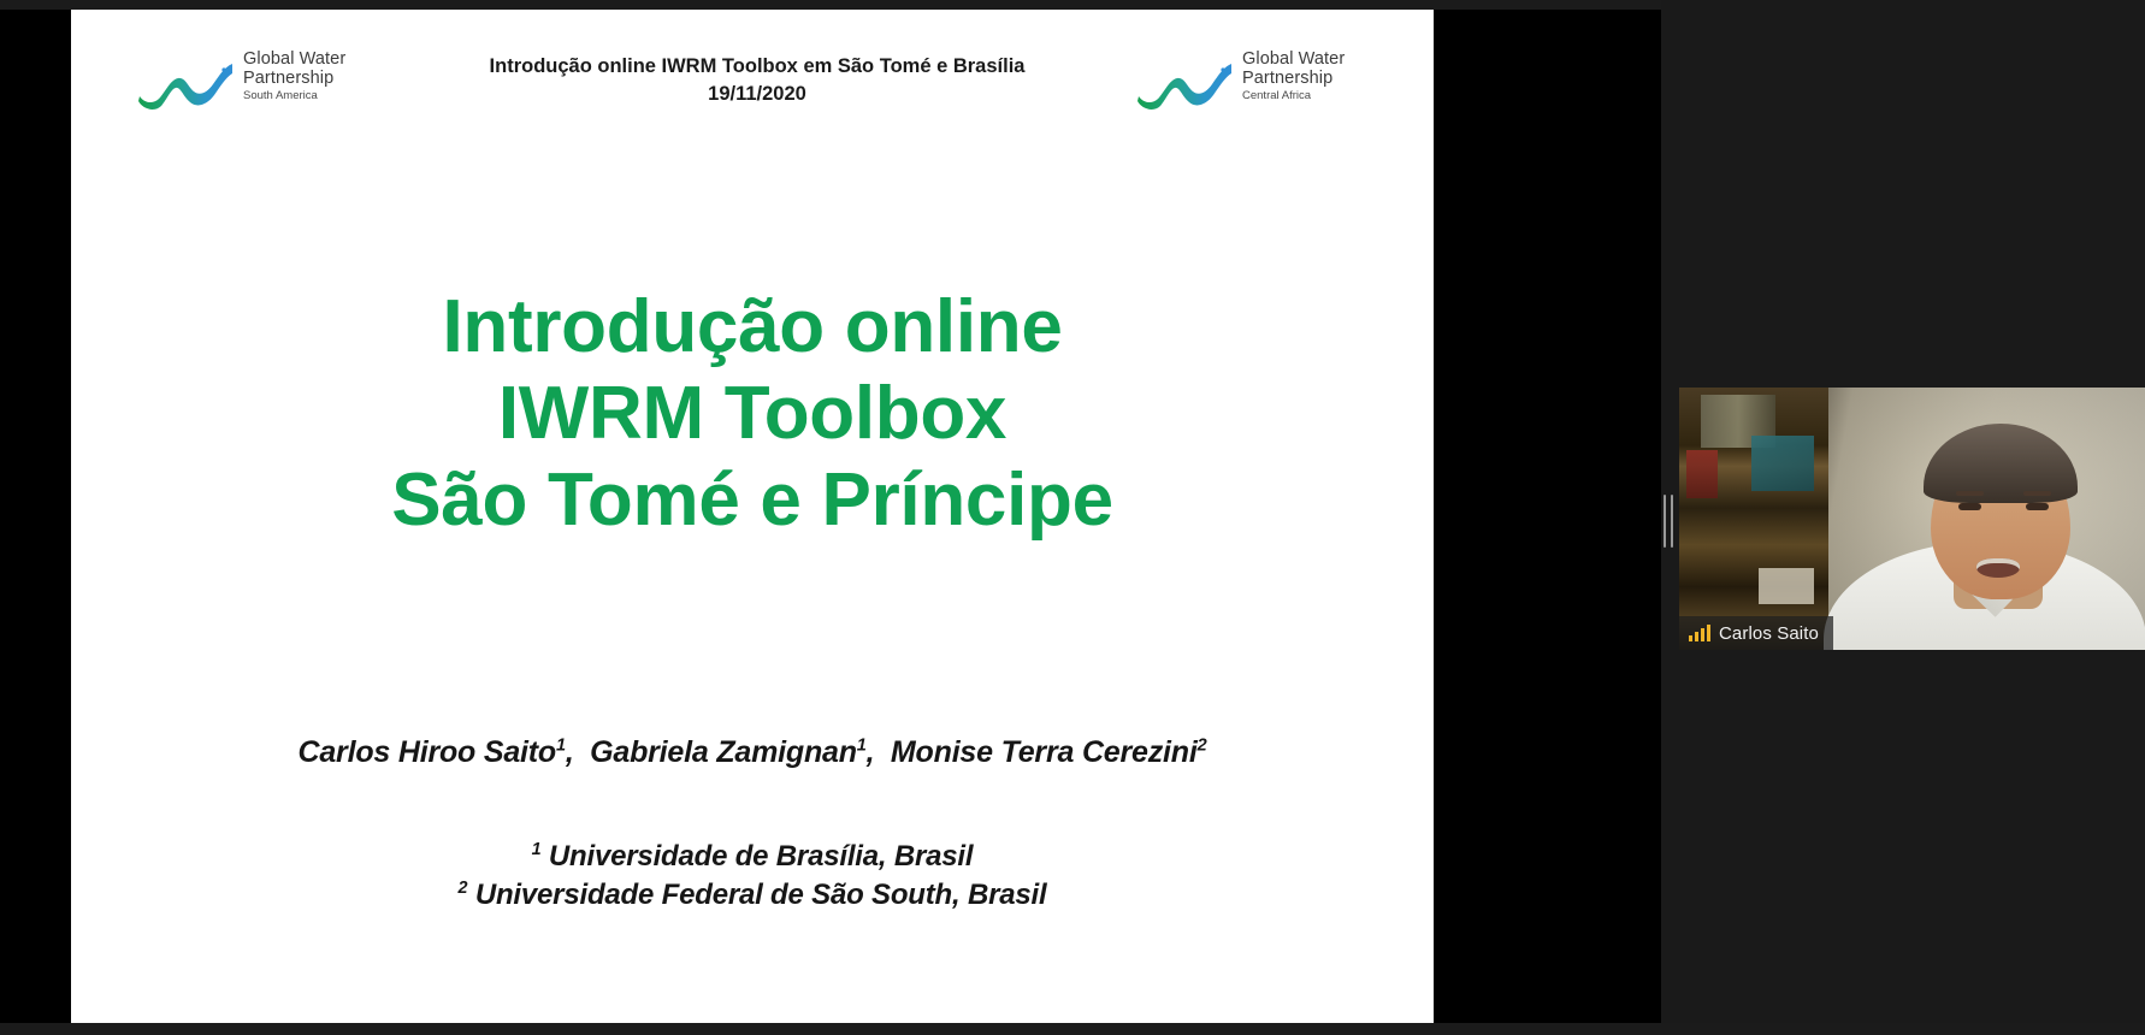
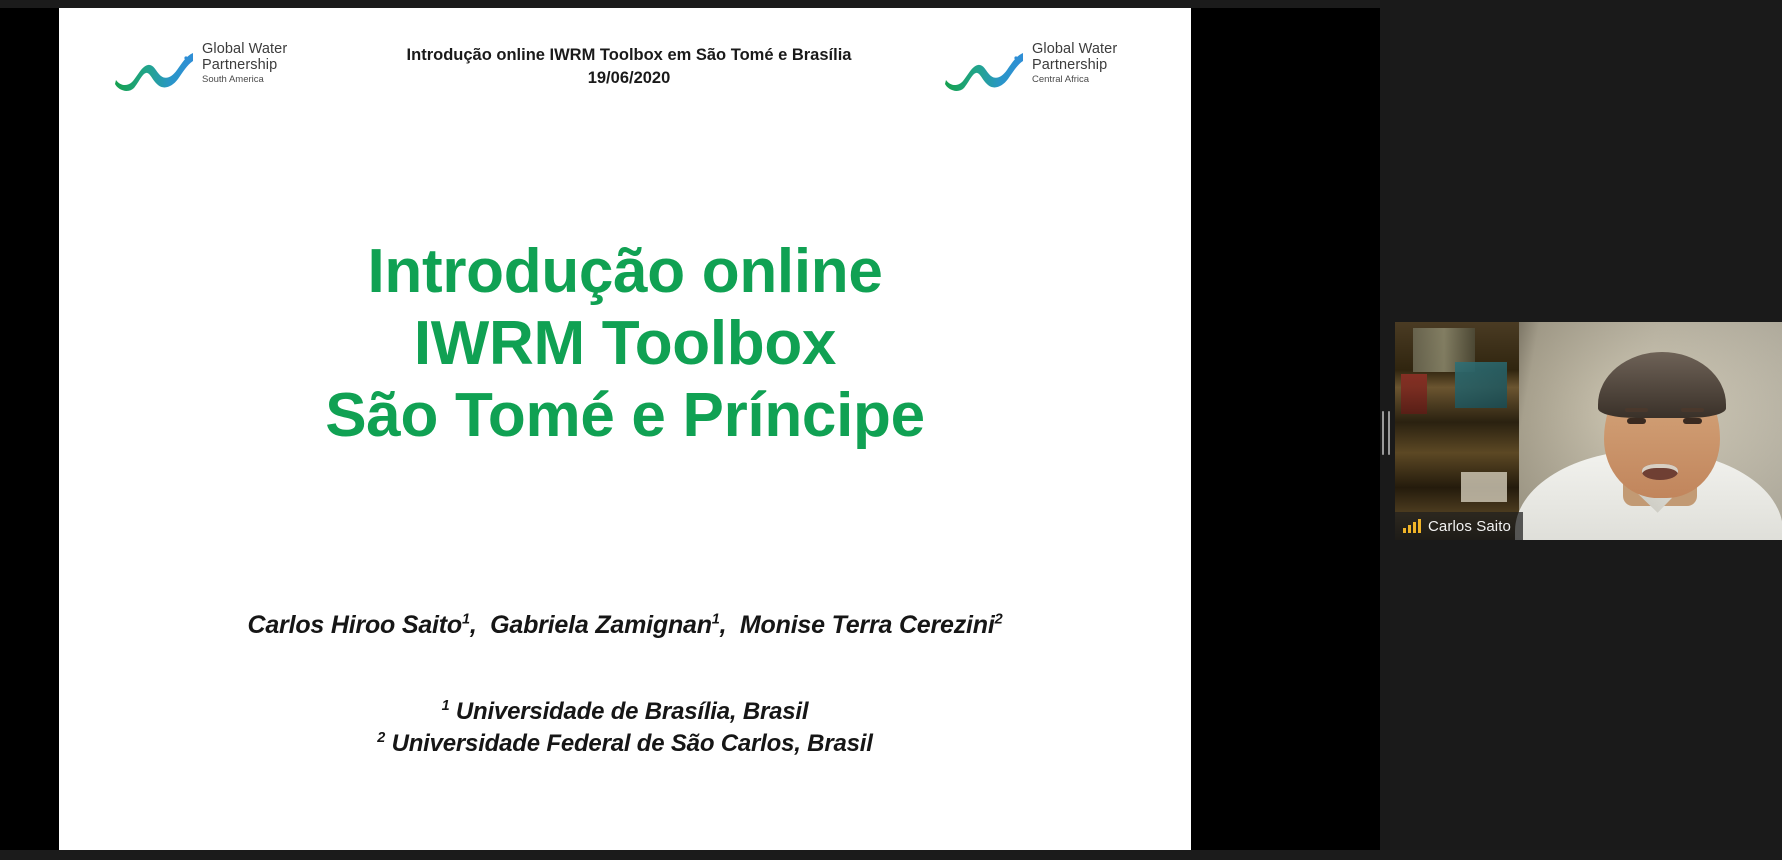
  Global Water
  Partnership
  South America
  Introdução online IWRM Toolbox em São Tomé e Brasília
- 19/11/2020
+ 19/06/2020
  Global Water
  Partnership
  Central Africa
  Introdução online
  IWRM Toolbox
  São Tomé e Príncipe
  Carlos Hiroo Saito1, Gabriela Zamignan1, Monise Terra Cerezini2
  1 Universidade de Brasília, Brasil
- 2 Universidade Federal de São South, Brasil
+ 2 Universidade Federal de São Carlos, Brasil
  Carlos Saito
